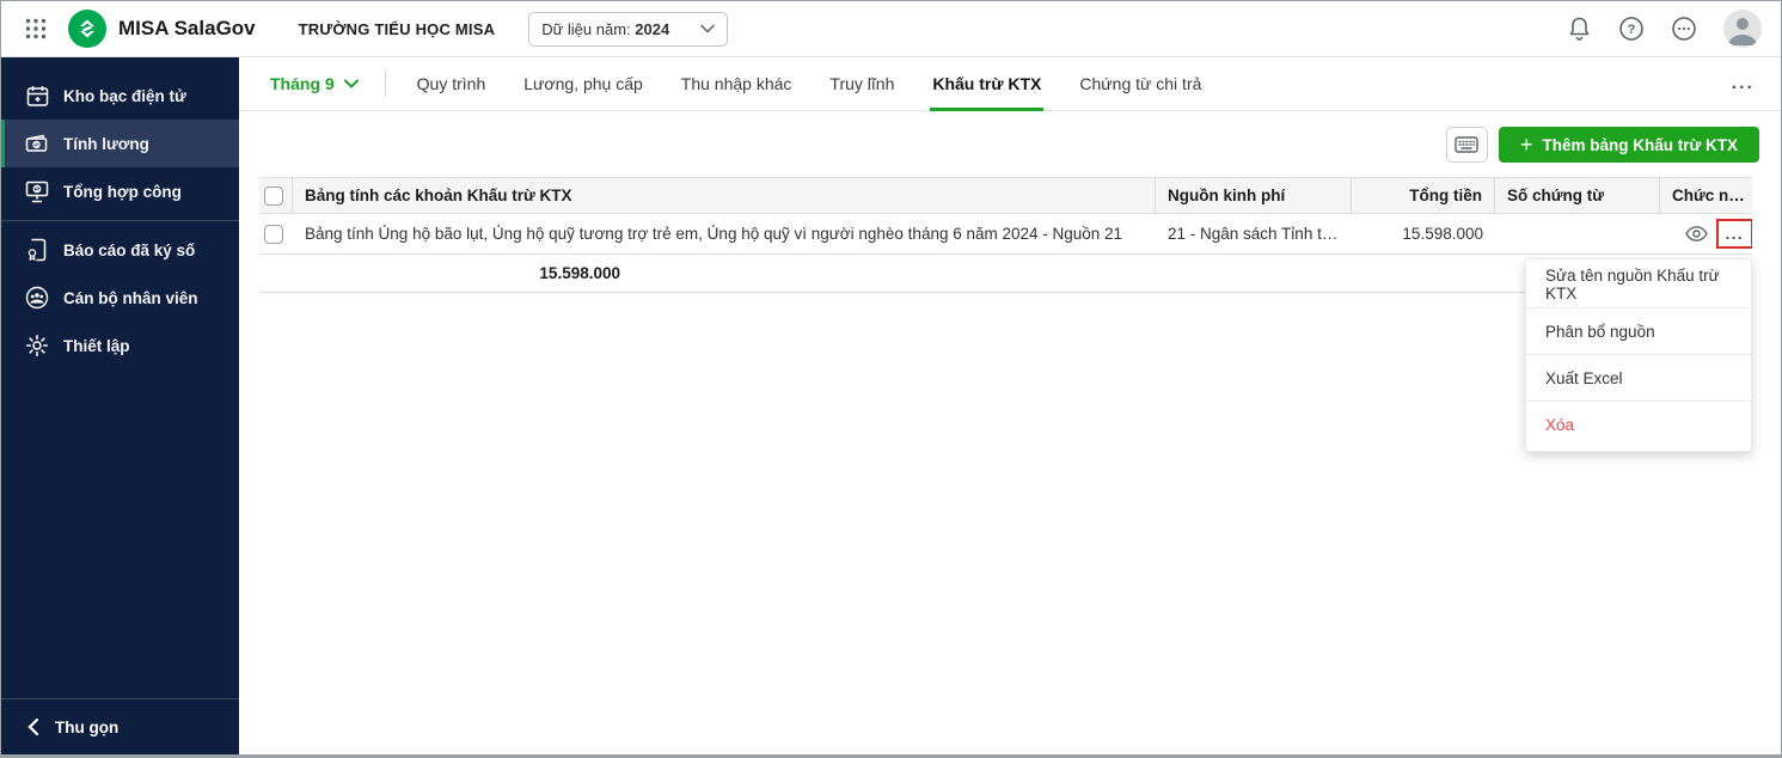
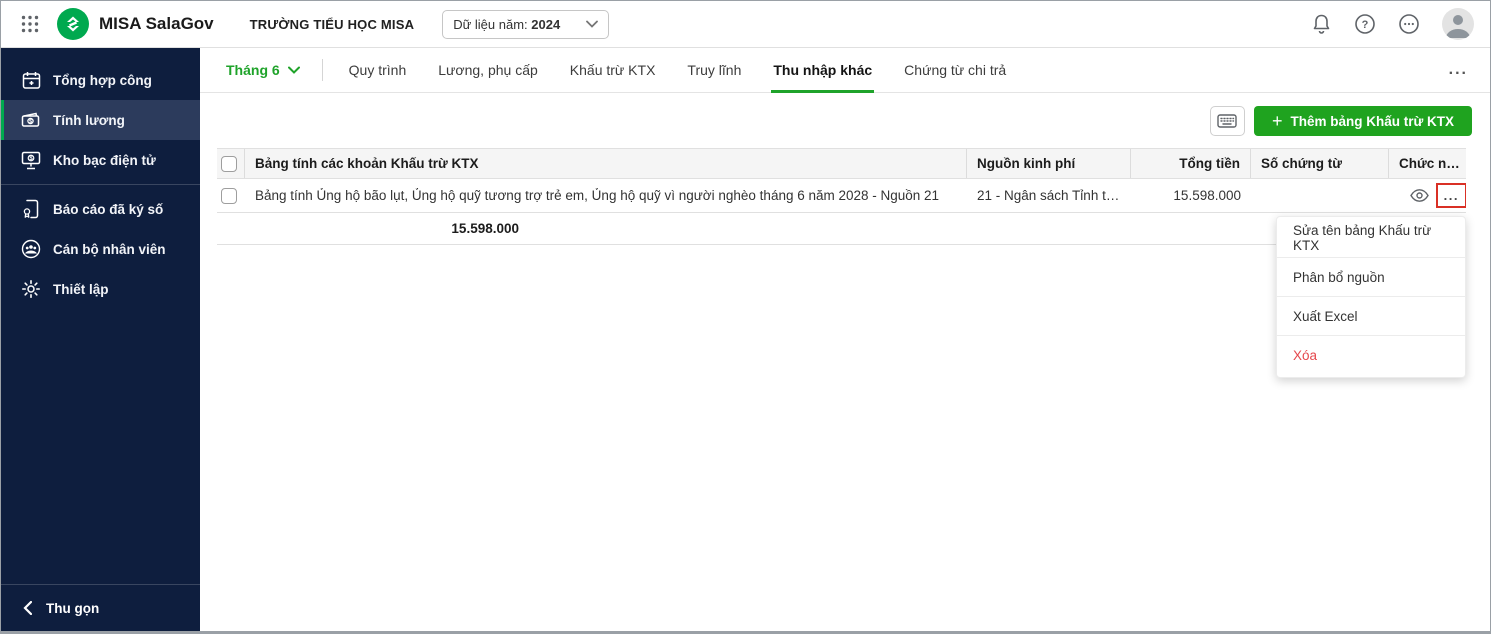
  MISA SalaGov
  TRƯỜNG TIỂU HỌC MISA
  Dữ liệu năm: 2024
  ?
- Kho bạc điện tử
+ Tổng hợp công
  Tính lương
- Tổng hợp công
+ Kho bạc điện tử
  Báo cáo đã ký số
  Cán bộ nhân viên
  Thiết lập
  Thu gọn
- Tháng 9
+ Tháng 6
  Quy trình
  Lương, phụ cấp
- Thu nhập khác
+ Khấu trừ KTX
  Truy lĩnh
- Khấu trừ KTX
+ Thu nhập khác
  Chứng từ chi trả
  ...
  +
  Thêm bảng Khấu trừ KTX
  Bảng tính các khoản Khấu trừ KTX
  Nguồn kinh phí
  Tổng tiền
  Số chứng từ
  Chức năn
- Bảng tính Ủng hộ bão lụt, Ủng hộ quỹ tương trợ trẻ em, Ủng hộ quỹ vì người nghèo tháng 6 năm 2024 - Nguồn 21
+ Bảng tính Ủng hộ bão lụt, Ủng hộ quỹ tương trợ trẻ em, Ủng hộ quỹ vì người nghèo tháng 6 năm 2028 - Nguồn 21
  21 - Ngân sách Tỉnh tự .
  15.598.000
  ...
  15.598.000
- Sửa tên nguồn Khấu trừ KTX
+ Sửa tên bảng Khấu trừ KTX
  Phân bổ nguồn
  Xuất Excel
  Xóa
